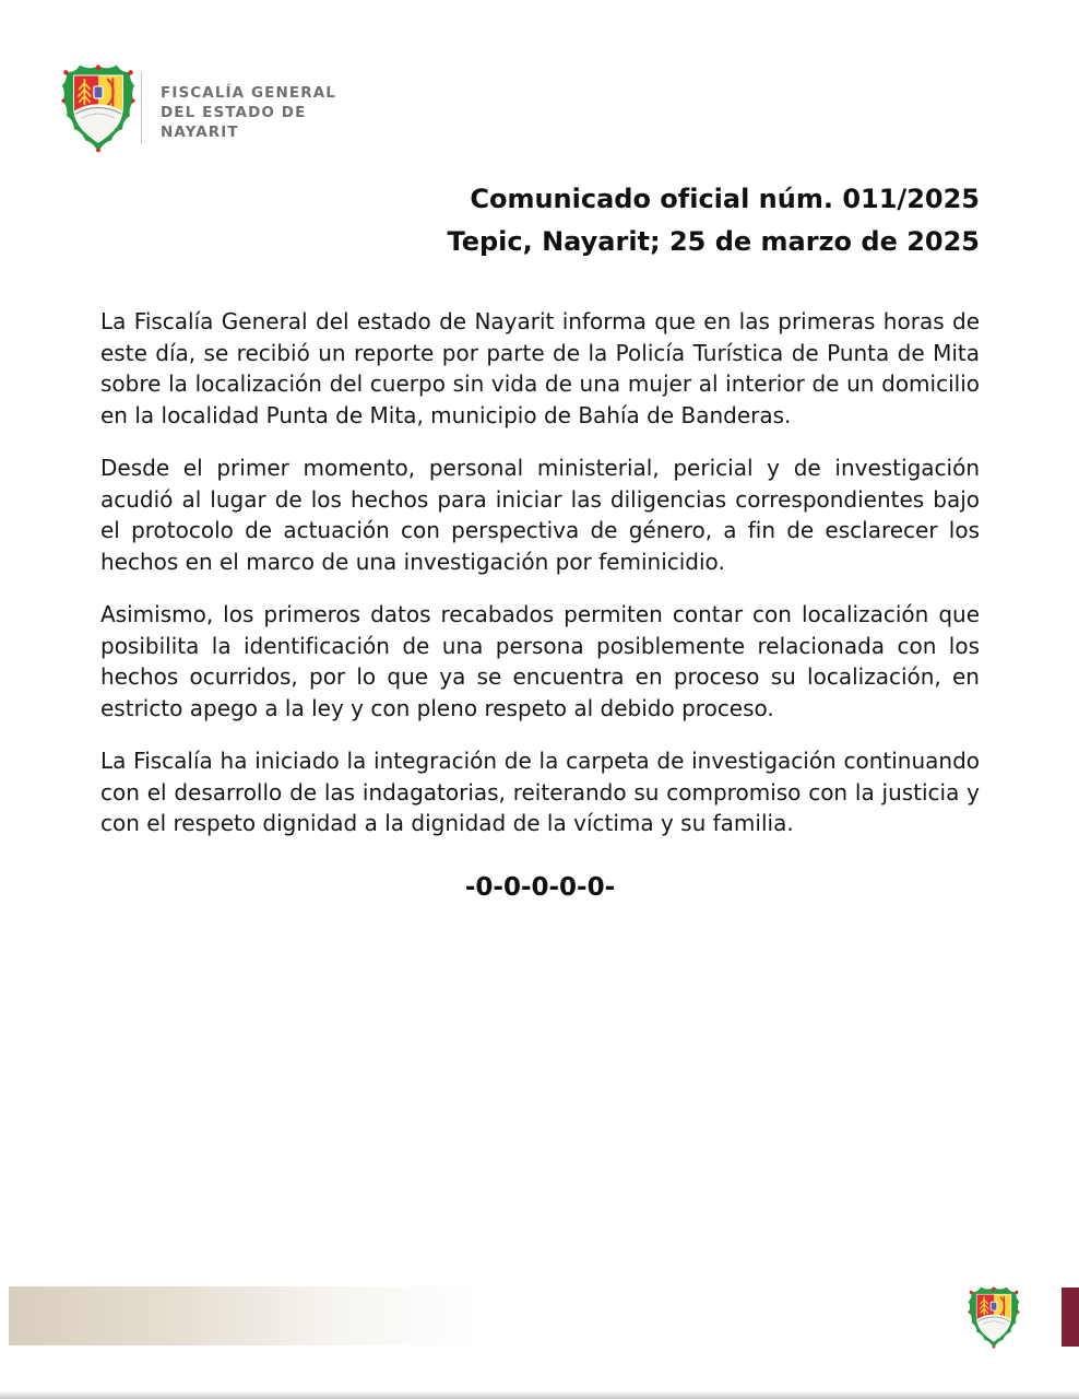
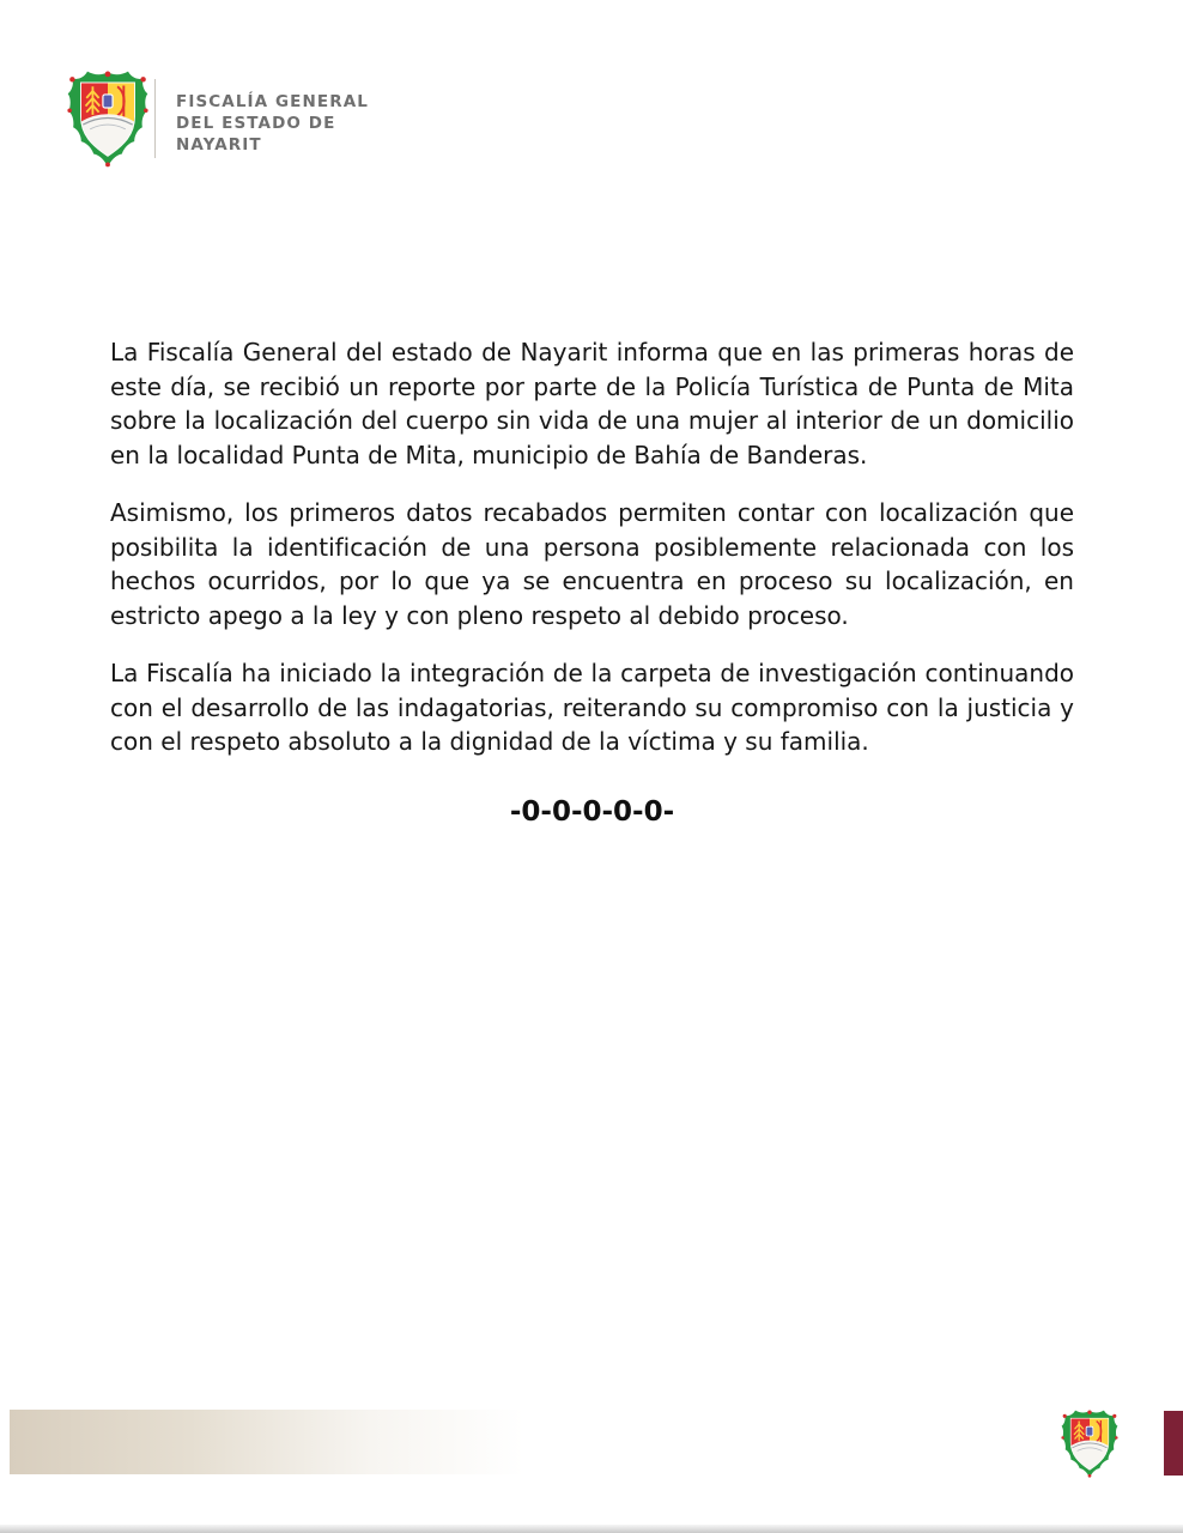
  FISCALÍA GENERAL
  DEL ESTADO DE
  NAYARIT
- Comunicado oficial núm. 011/2025
- Tepic, Nayarit; 25 de marzo de 2025
  La Fiscalía General del estado de Nayarit informa que en las primeras horas de este día, se recibió un reporte por parte de la Policía Turística de Punta de Mita sobre la localización del cuerpo sin vida de una mujer al interior de un domicilio en la localidad Punta de Mita, municipio de Bahía de Banderas.
- Desde el primer momento, personal ministerial, pericial y de investigación acudió al lugar de los hechos para iniciar las diligencias correspondientes bajo el protocolo de actuación con perspectiva de género, a fin de esclarecer los hechos en el marco de una investigación por feminicidio.
  Asimismo, los primeros datos recabados permiten contar con localización que posibilita la identificación de una persona posiblemente relacionada con los hechos ocurridos, por lo que ya se encuentra en proceso su localización, en estricto apego a la ley y con pleno respeto al debido proceso.
- La Fiscalía ha iniciado la integración de la carpeta de investigación continuando con el desarrollo de las indagatorias, reiterando su compromiso con la justicia y con el respeto dignidad a la dignidad de la víctima y su familia.
+ La Fiscalía ha iniciado la integración de la carpeta de investigación continuando con el desarrollo de las indagatorias, reiterando su compromiso con la justicia y con el respeto absoluto a la dignidad de la víctima y su familia.
  -0-0-0-0-0-
